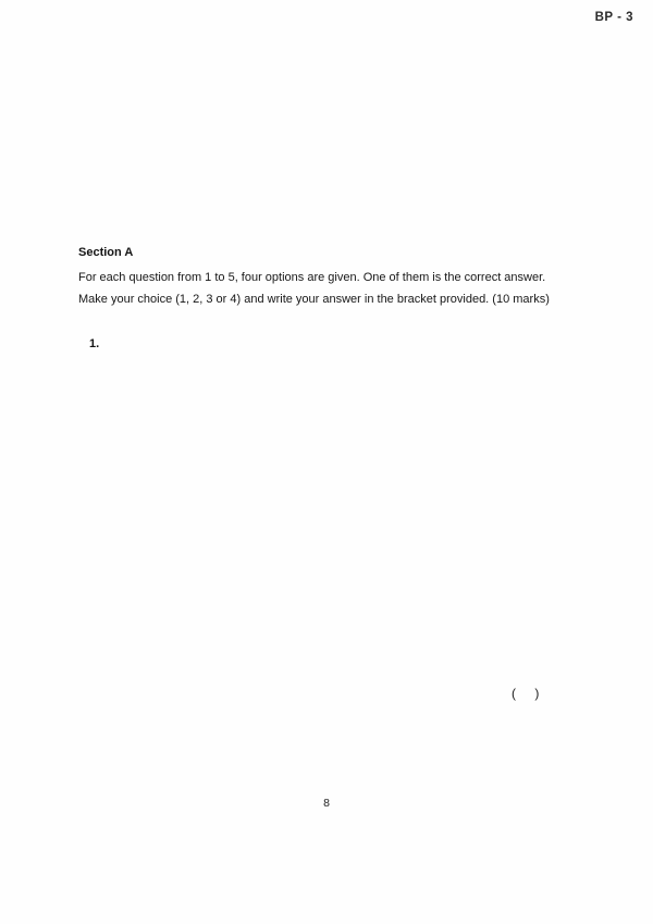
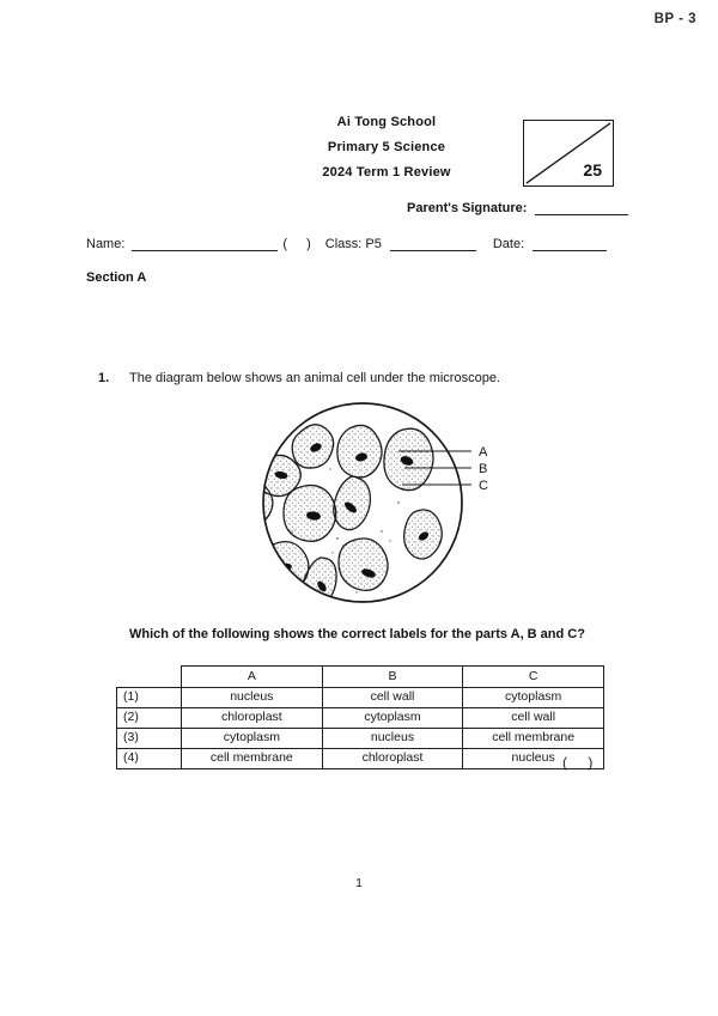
  BP - 3
+ Ai Tong School
+ Primary 5 Science
+ 2024 Term 1 Review
+ 25
+ Parent's Signature:
+ Name:
+ (
+ )
+ Class: P5
+ Date:
  Section A
- For each question from 1 to 5, four options are given. One of them is the correct answer.
- Make your choice (1, 2, 3 or 4) and write your answer in the bracket provided. (10 marks)
  1.
+ The diagram below shows an animal cell under the microscope.
+ A
+ B
+ C
+ Which of the following shows the correct labels for the parts A, B and C?
+ 	A	B	C
+ (1)	nucleus	cell wall	cytoplasm
+ (2)	chloroplast	cytoplasm	cell wall
+ (3)	cytoplasm	nucleus	cell membrane
+ (4)	cell membrane	chloroplast	nucleus
  ( )
- 8
+ 1
